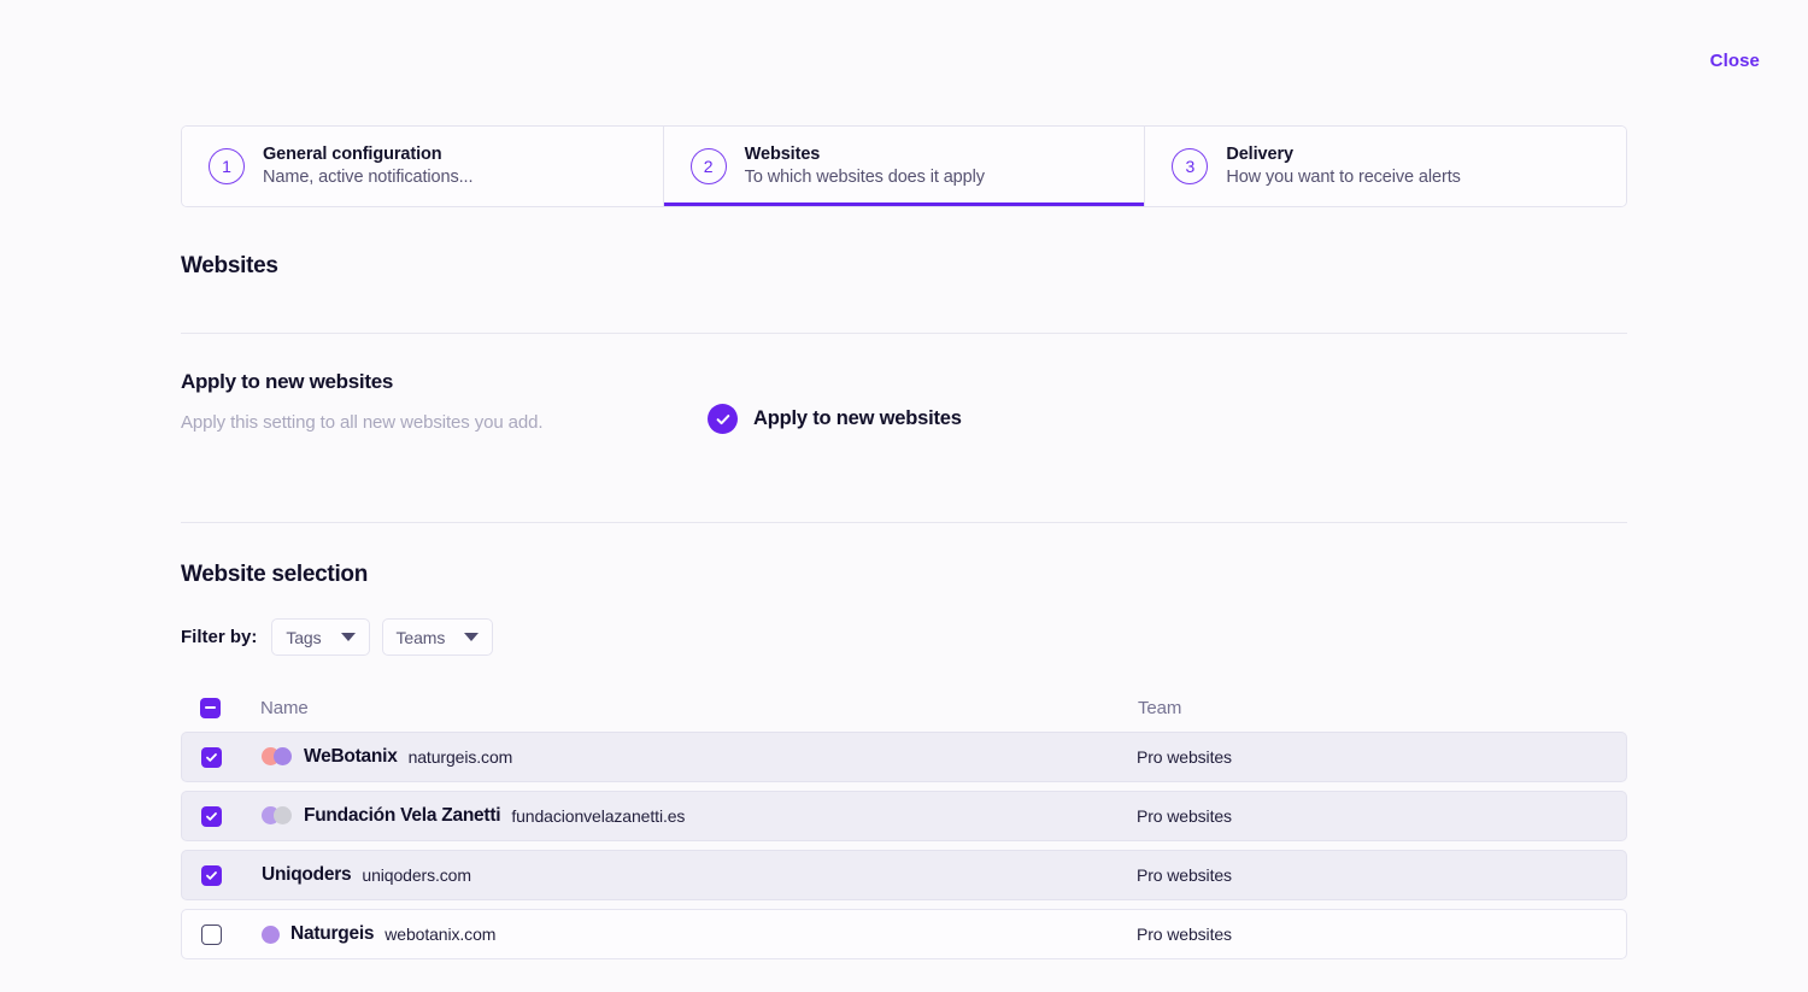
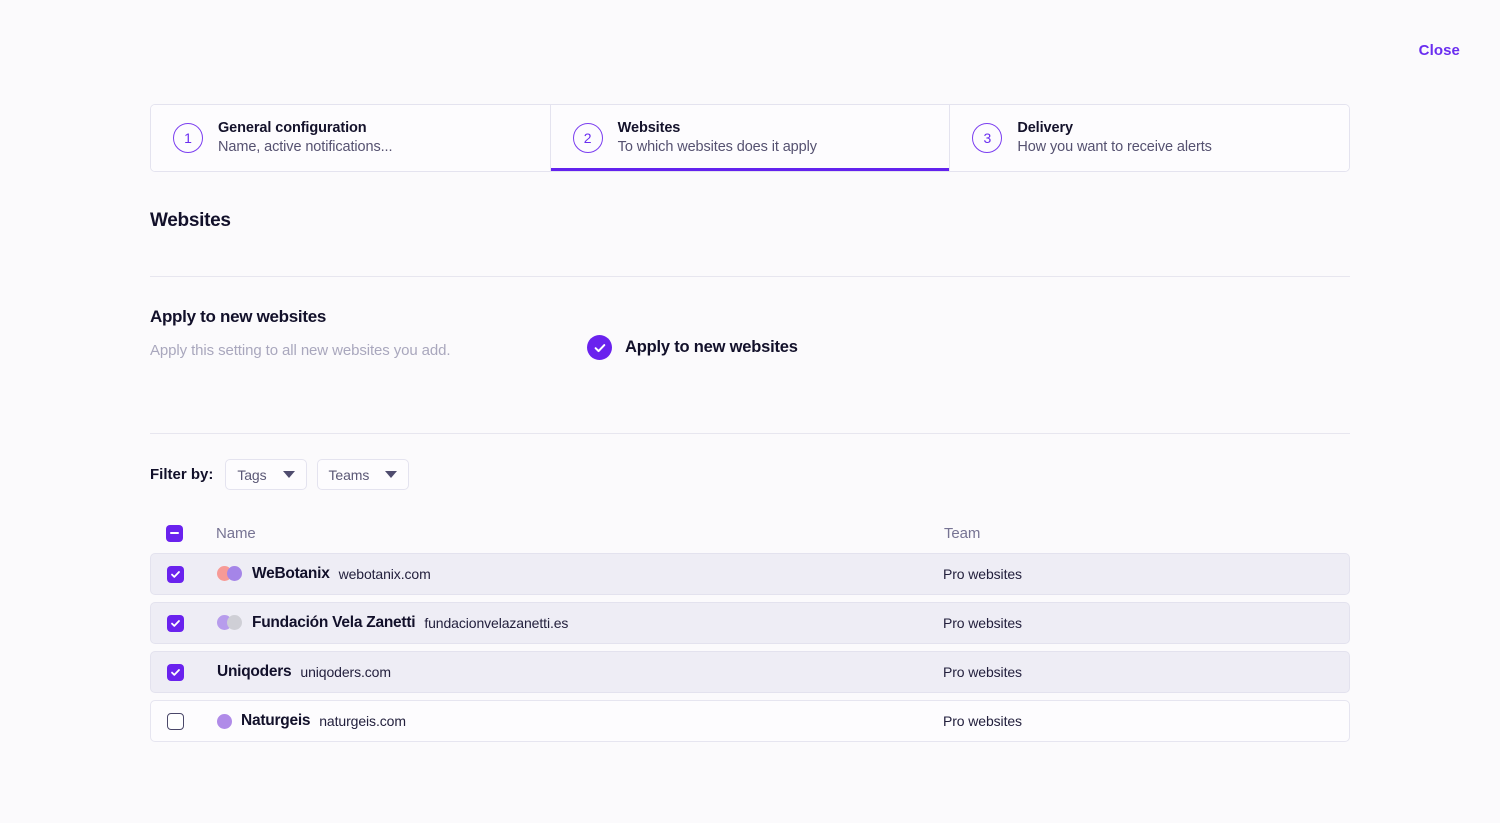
  Close
  1
  General configuration
  Name, active notifications...
  2
  Websites
  To which websites does it apply
  3
  Delivery
  How you want to receive alerts
  Websites
  Apply to new websites
  Apply this setting to all new websites you add.
  Apply to new websites
- Website selection
  Filter by:
  Tags
  Teams
  Name
  Team
  WeBotanix
- naturgeis.com
+ webotanix.com
  Pro websites
  Fundación Vela Zanetti
  fundacionvelazanetti.es
  Pro websites
  Uniqoders
  uniqoders.com
  Pro websites
  Naturgeis
- webotanix.com
+ naturgeis.com
  Pro websites
